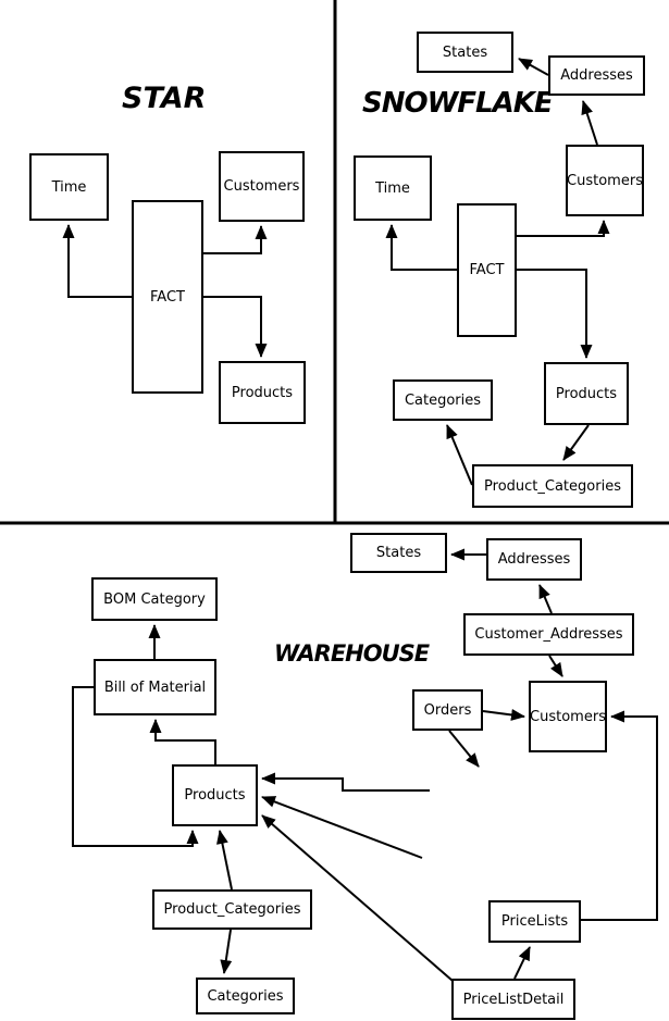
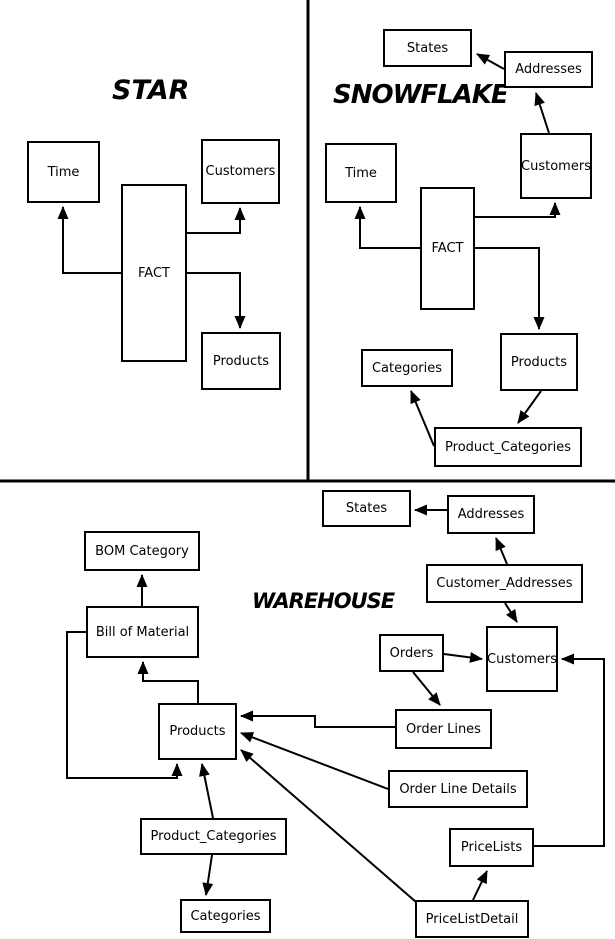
  STAR
  Time
  Customers
  FACT
  Products
  SNOWFLAK
  States
  Addresses
  Time
  Customers
  FACT
  Categories
  Products
  Product_Categories
  WAREHOU
  States
  Addresses
  Customer_Addresses
  BOM Category
  Bill of Material
  Orders
  Customers
  Products
+ Order Lines
+ Order Line Details
  Product_Categories
  PriceLists
  Categories
  PriceListDetail
